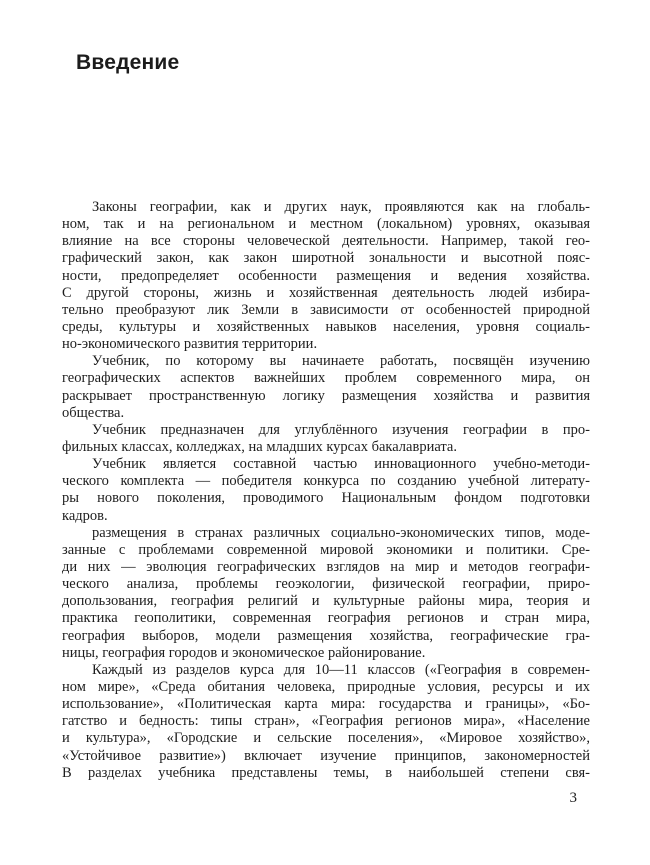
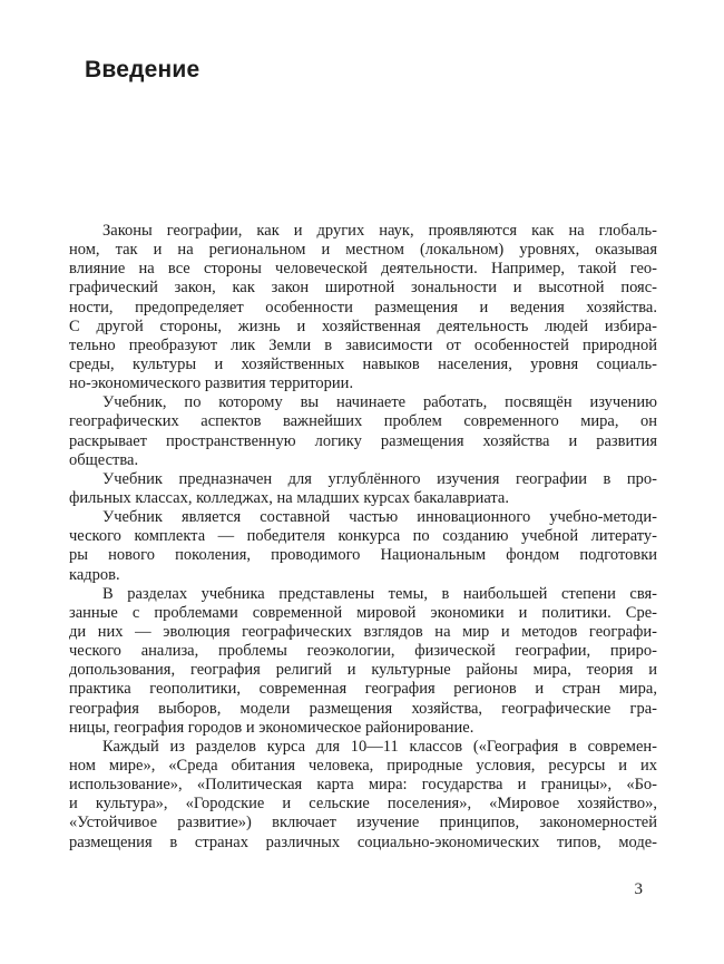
  Введение
  Законы географии, как и других наук, проявляются как на глобаль-
  ном, так и на региональном и местном (локальном) уровнях, оказывая
  влияние на все стороны человеческой деятельности. Например, такой гео-
  графический закон, как закон широтной зональности и высотной пояс-
  ности, предопределяет особенности размещения и ведения хозяйства.
  С другой стороны, жизнь и хозяйственная деятельность людей избира-
  тельно преобразуют лик Земли в зависимости от особенностей природной
  среды, культуры и хозяйственных навыков населения, уровня социаль-
  но-экономического развития территории.
  Учебник, по которому вы начинаете работать, посвящён изучению
  географических аспектов важнейших проблем современного мира, он
  раскрывает пространственную логику размещения хозяйства и развития
  общества.
  Учебник предназначен для углублённого изучения географии в про-
  фильных классах, колледжах, на младших курсах бакалавриата.
  Учебник является составной частью инновационного учебно-методи-
  ческого комплекта — победителя конкурса по созданию учебной литерату-
  ры нового поколения, проводимого Национальным фондом подготовки
  кадров.
- размещения в странах различных социально-экономических типов, моде-
+ В разделах учебника представлены темы, в наибольшей степени свя-
  занные с проблемами современной мировой экономики и политики. Сре-
  ди них — эволюция географических взглядов на мир и методов географи-
  ческого анализа, проблемы геоэкологии, физической географии, приро-
  допользования, география религий и культурные районы мира, теория и
  практика геополитики, современная география регионов и стран мира,
  география выборов, модели размещения хозяйства, географические гра-
  ницы, география городов и экономическое районирование.
  Каждый из разделов курса для 10—11 классов («География в современ-
  ном мире», «Среда обитания человека, природные условия, ресурсы и их
  использование», «Политическая карта мира: государства и границы», «Бо-
- гатство и бедность: типы стран», «География регионов мира», «Население
  и культура», «Городские и сельские поселения», «Мировое хозяйство»,
  «Устойчивое развитие») включает изучение принципов, закономерностей
- В разделах учебника представлены темы, в наибольшей степени свя-
+ размещения в странах различных социально-экономических типов, моде-
  3
